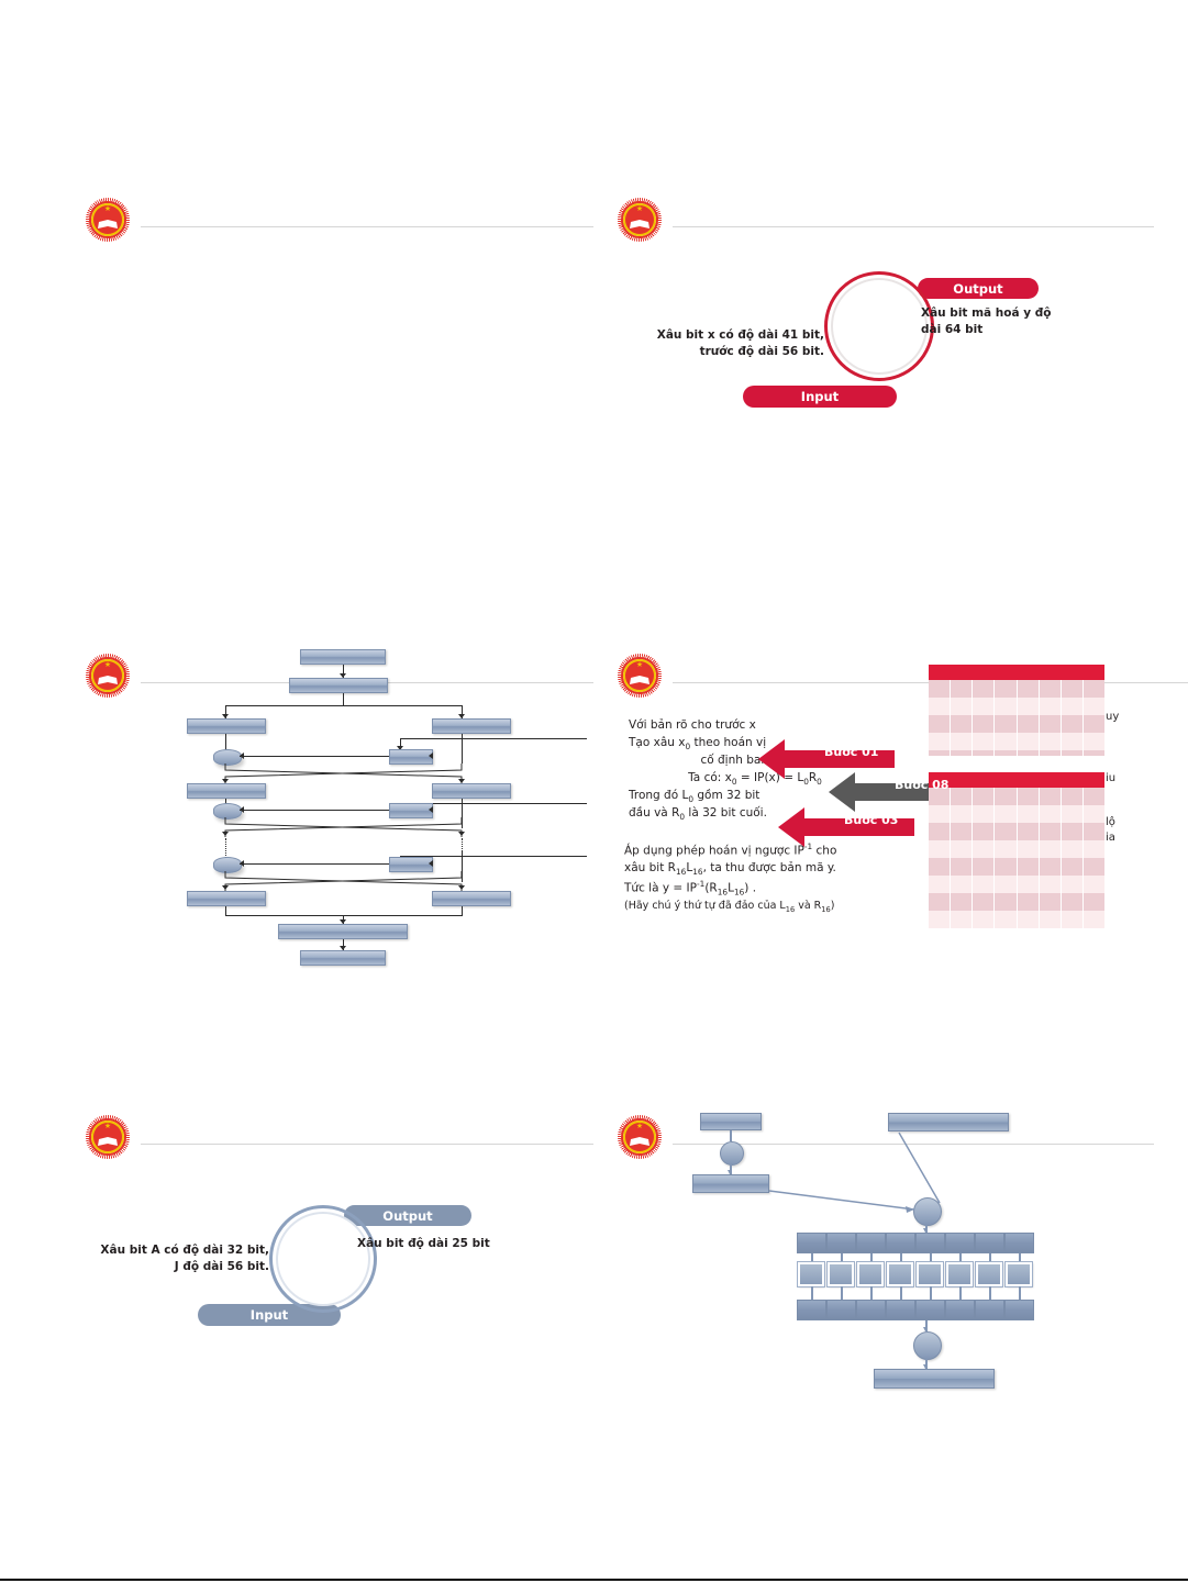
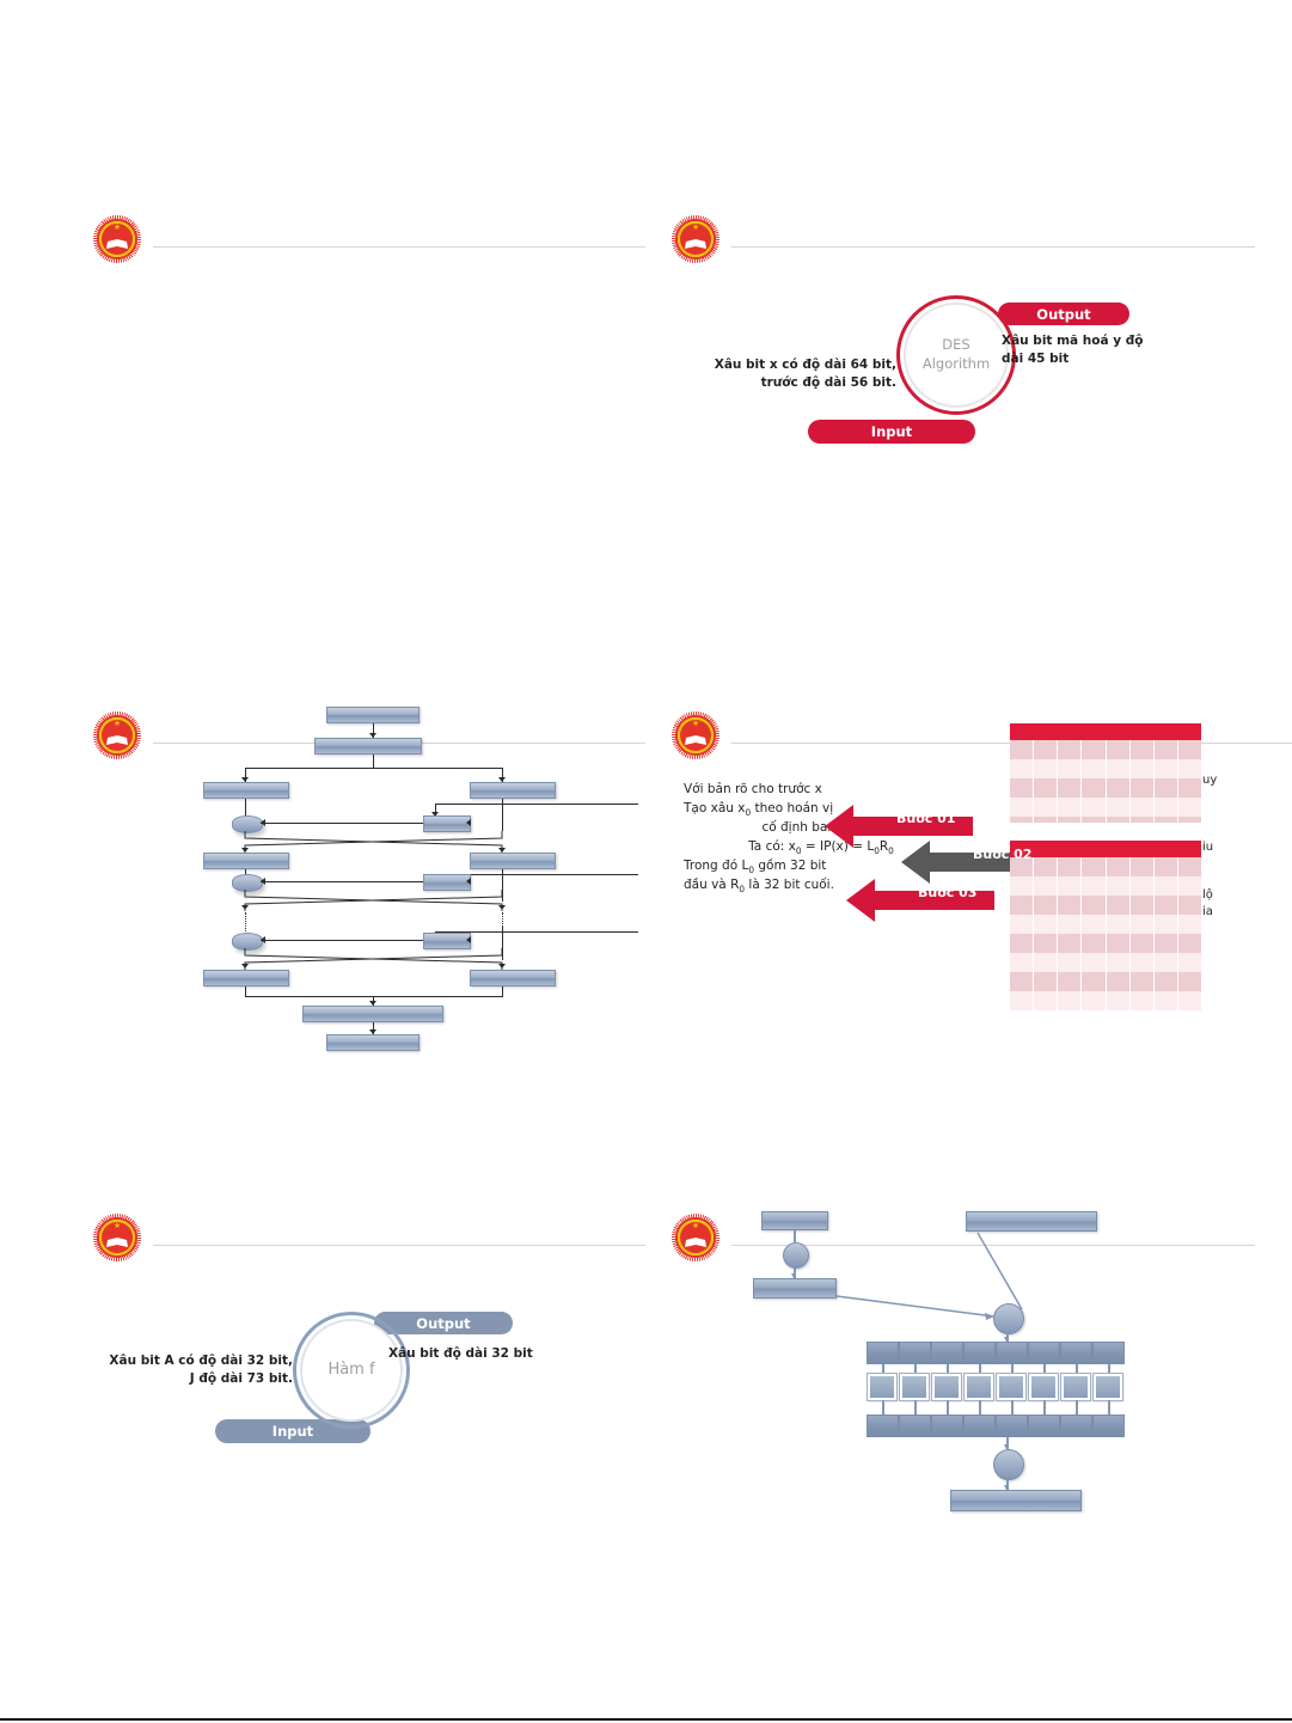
  ★
  ★
  Output
  Input
+ DES
+ Algorithm
- Xâu bit x có độ dài 41 bit,
+ Xâu bit x có độ dài 64 bit,
  trước độ dài 56 bit.
  Xâu bit mã hoá y độ
- dài 64 bit
+ dài 45 bit
  ★
  ★
  Với bản rõ cho trước x
  Tạo xâu x0 theo hoán vị
  Ta có: x0 = IP(x) = L0R0
  Trong đó L0 gồm 32 bit
  đầu và R0 là 32 bit cuối.
- Áp dụng phép hoán vị ngược IP-1 cho
- xâu bit R16L16, ta thu được bản mã y.
- Tức là y = IP-1(R16L16) .
- (Hãy chú ý thứ tự đã đảo của L16 và R16)
  Bước 01
- Bước 08
+ Bước 02
  Bước 03
  uy
  iu
  lộ
  ia
  ★
  Output
  Input
+ Hàm f
  Xâu bit A có độ dài 32 bit,
- J độ dài 56 bit.
+ J độ dài 73 bit.
- Xâu bit độ dài 25 bit
+ Xâu bit độ dài 32 bit
  ★
